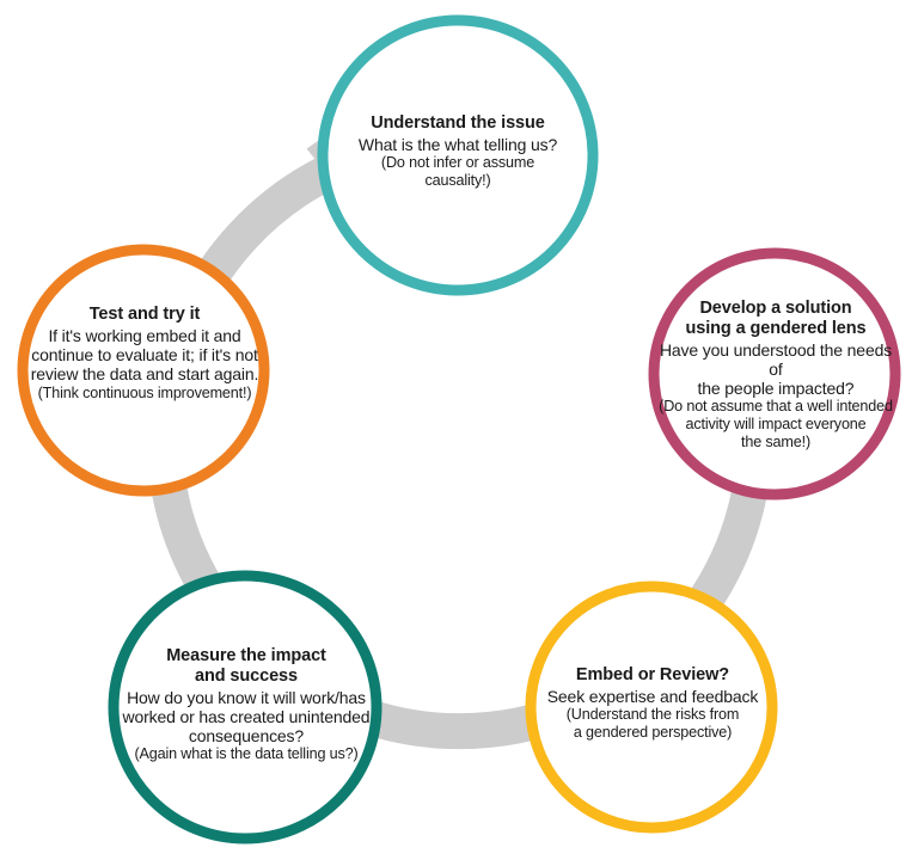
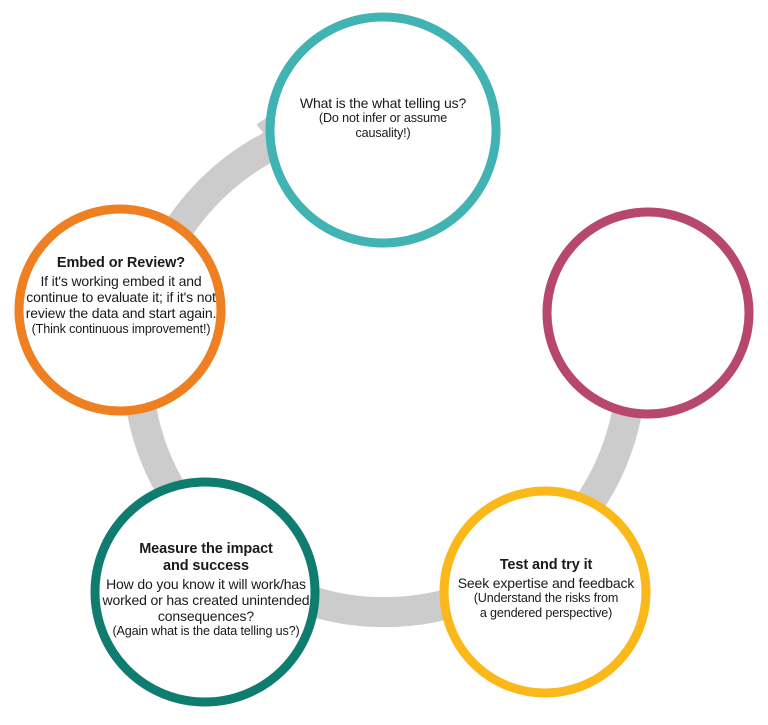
- Understand the issue
  What is the what telling us?
  (Do not infer or assume
  causality!)
- Develop a solution
- using a gendered lens
- Have you understood the needs of
- the people impacted?
- (Do not assume that a well intended
- activity will impact everyone
- the same!)
- Embed or Review?
+ Test and try it
  Seek expertise and feedback
  (Understand the risks from
  a gendered perspective)
  Measure the impact
  and success
  How do you know it will work/has
  worked or has created unintended
  consequences?
  (Again what is the data telling us?)
- Test and try it
+ Embed or Review?
  If it's working embed it and
  continue to evaluate it; if it's not
  review the data and start again.
  (Think continuous improvement!)
